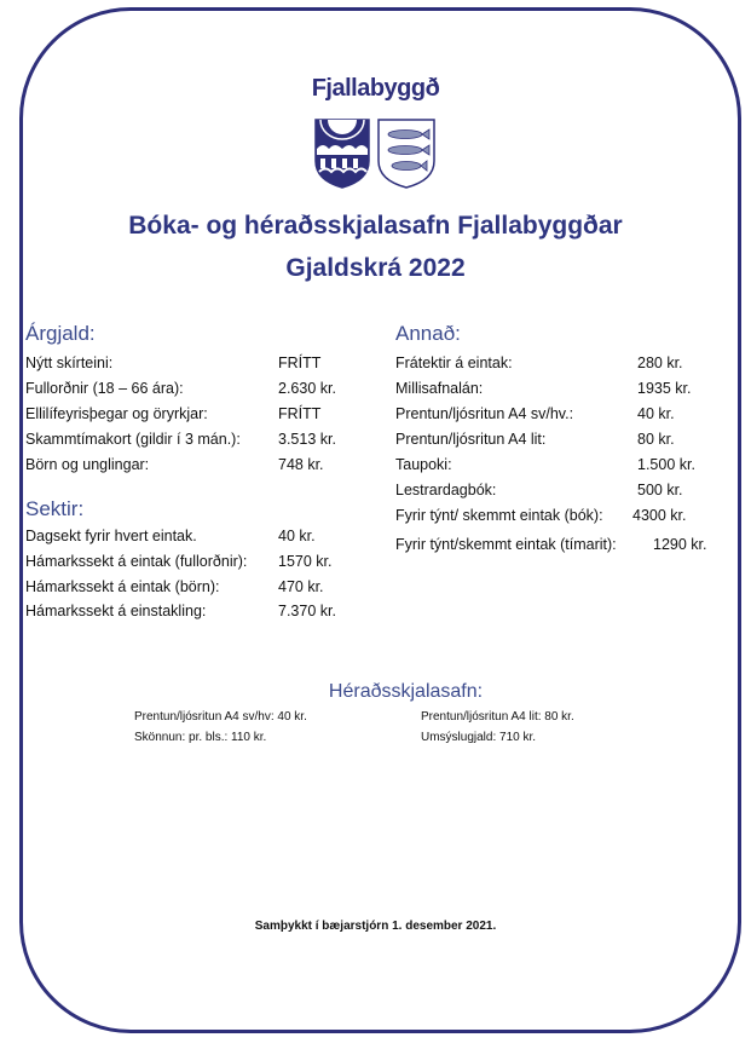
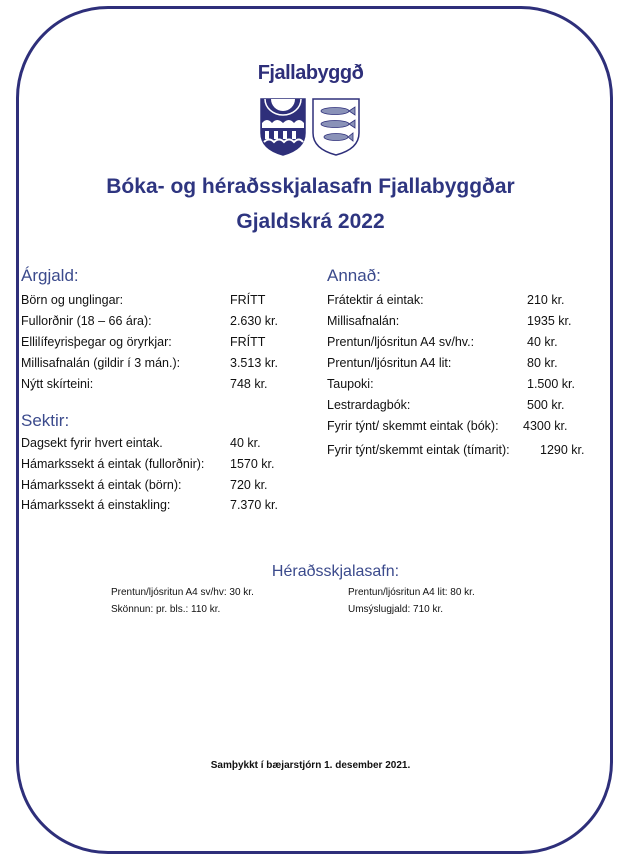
  Fjallabyggð
  Bóka- og héraðsskjalasafn Fjallabyggðar
  Gjaldskrá 2022
  Árgjald:
- Nýtt skírteini:
+ Börn og unglingar:
  FRÍTT
  Fullorðnir (18 – 66 ára):
  2.630 kr.
  Ellilífeyrisþegar og öryrkjar:
  FRÍTT
- Skammtímakort (gildir í 3 mán.):
+ Millisafnalán (gildir í 3 mán.):
  3.513 kr.
- Börn og unglingar:
+ Nýtt skírteini:
  748 kr.
  Sektir:
  Dagsekt fyrir hvert eintak.
  40 kr.
  Hámarkssekt á eintak (fullorðnir):
  1570 kr.
  Hámarkssekt á eintak (börn):
- 470 kr.
+ 720 kr.
  Hámarkssekt á einstakling:
  7.370 kr.
  Annað:
  Frátektir á eintak:
- 280 kr.
+ 210 kr.
  Millisafnalán:
  1935 kr.
  Prentun/ljósritun A4 sv/hv.:
  40 kr.
  Prentun/ljósritun A4 lit:
  80 kr.
  Taupoki:
  1.500 kr.
  Lestrardagbók:
  500 kr.
  Fyrir týnt/ skemmt eintak (bók):
  4300 kr.
  Fyrir týnt/skemmt eintak (tímarit):
  1290 kr.
  Héraðsskjalasafn:
- Prentun/ljósritun A4 sv/hv: 40 kr.
+ Prentun/ljósritun A4 sv/hv: 30 kr.
  Prentun/ljósritun A4 lit: 80 kr.
  Skönnun: pr. bls.: 110 kr.
  Umsýslugjald: 710 kr.
  Samþykkt í bæjarstjórn 1. desember 2021.
